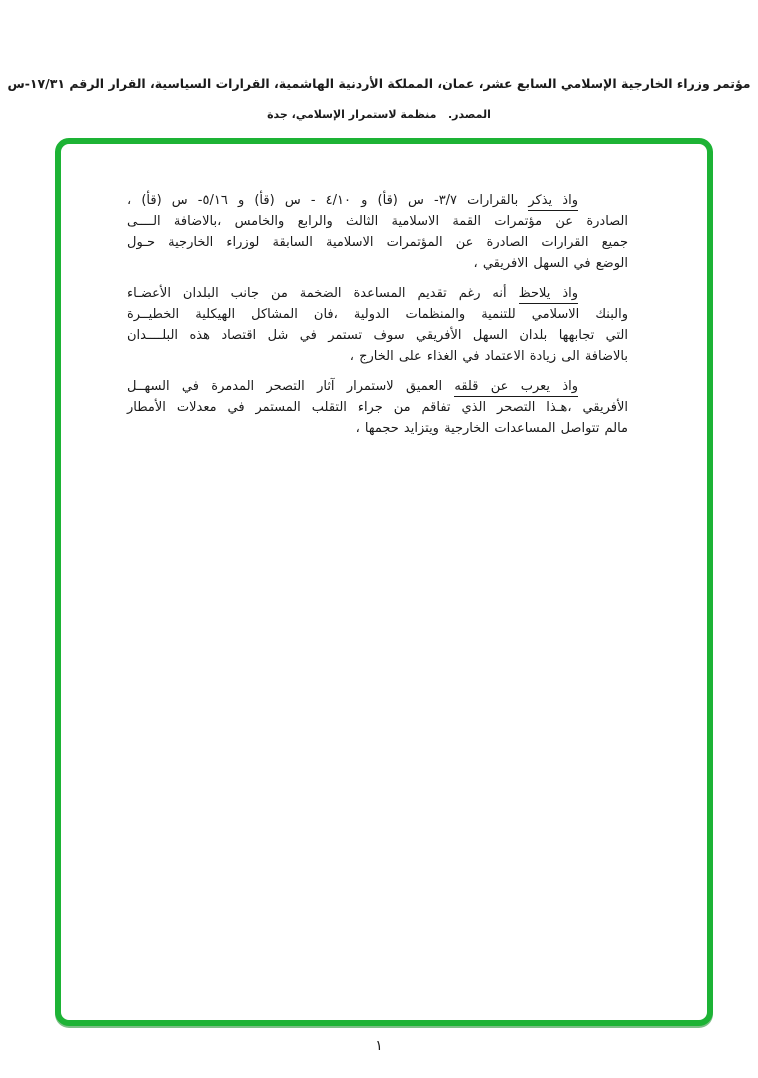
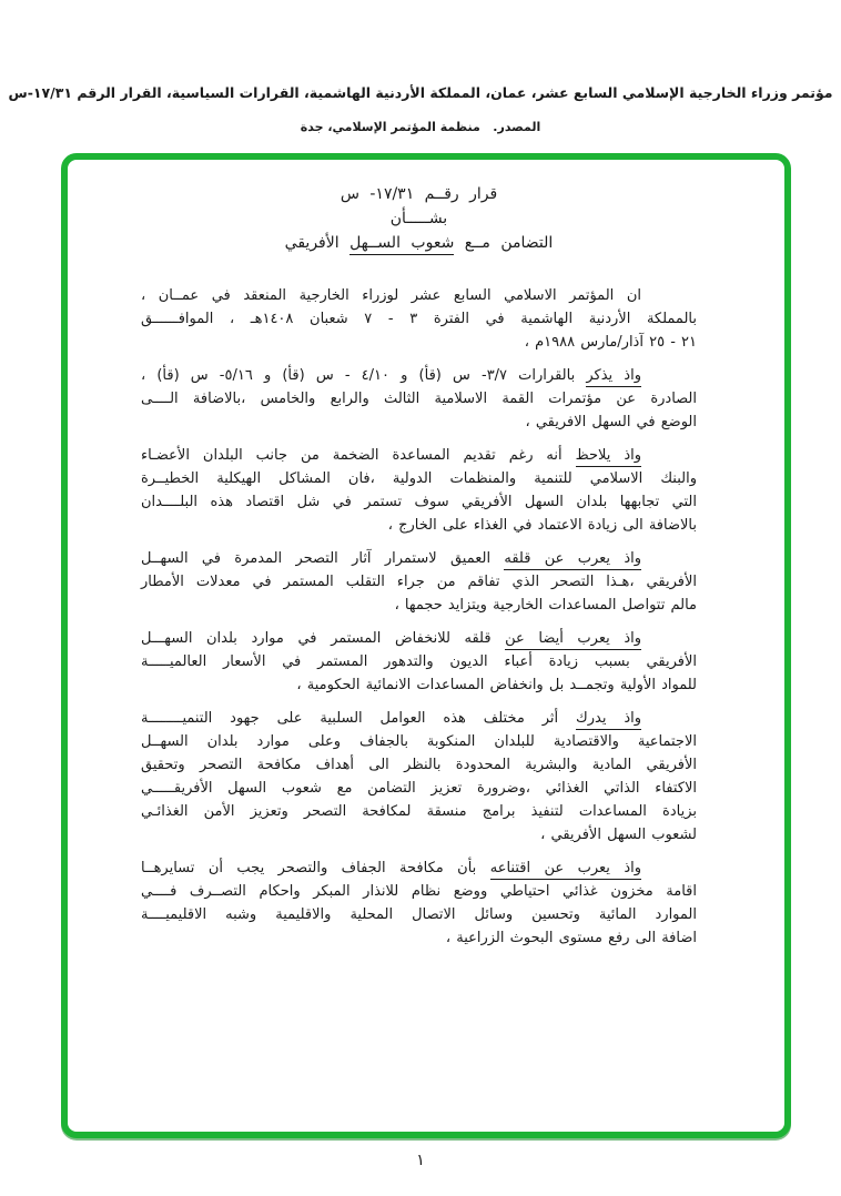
  مؤتمر وزراء الخارجية الإسلامي السابع عشر، عمان، المملكة الأردنية الهاشمية، القرارات السياسية، القرار الرقم ١٧/٣١-س
- المصدر. منظمة لاستمرار الإسلامي، جدة
+ المصدر. منظمة المؤتمر الإسلامي، جدة
+ قرار رقــم ١٧/٣١- س
+ بشـــــأن
+ التضامن مــع شعوب الســهل الأفريقي
+ ان المؤتمر الاسلامي السابع عشر لوزراء الخارجية المنعقد في عمــان ،
+ بالمملكة الأردنية الهاشمية في الفترة ٣ - ٧ شعبان ١٤٠٨هـ ، الموافــــــق
+ ٢١ - ٢٥ آذار/مارس ١٩٨٨م ،
  واذ يذكر بالقرارات ٣/٧- س (قأ) و ٤/١٠ - س (قأ) و ٥/١٦- س (قأ) ،
  الصادرة عن مؤتمرات القمة الاسلامية الثالث والرابع والخامس ،بالاضافة الــــى
- جميع القرارات الصادرة عن المؤتمرات الاسلامية السابقة لوزراء الخارجية حـول
  الوضع في السهل الافريقي ،
  واذ يلاحظ أنه رغم تقديم المساعدة الضخمة من جانب البلدان الأعضـاء
  والبنك الاسلامي للتنمية والمنظمات الدولية ،فان المشاكل الهيكلية الخطيــرة
  التي تجابهها بلدان السهل الأفريقي سوف تستمر في شل اقتصاد هذه البلــــدان
  بالاضافة الى زيادة الاعتماد في الغذاء على الخارج ،
  واذ يعرب عن قلقه العميق لاستمرار آثار التصحر المدمرة في السهــل
  الأفريقي ،هـذا التصحر الذي تفاقم من جراء التقلب المستمر في معدلات الأمطار
  مالم تتواصل المساعدات الخارجية ويتزايد حجمها ،
+ واذ يعرب أيضا عن قلقه للانخفاض المستمر في موارد بلدان السهـــل
+ الأفريقي بسبب زيادة أعباء الديون والتدهور المستمر في الأسعار العالميـــــة
+ للمواد الأولية وتجمــد بل وانخفاض المساعدات الانمائية الحكومية ،
+ واذ يدرك أثر مختلف هذه العوامل السلبية على جهود التنميــــــــة
+ الاجتماعية والاقتصادية للبلدان المنكوبة بالجفاف وعلى موارد بلدان السهــل
+ الأفريقي المادية والبشرية المحدودة بالنظر الى أهداف مكافحة التصحر وتحقيق
+ الاكتفاء الذاتي الغذائي ،وضرورة تعزيز التضامن مع شعوب السهل الأفريقـــــي
+ بزيادة المساعدات لتنفيذ برامج منسقة لمكافحة التصحر وتعزيز الأمن الغذائـي
+ لشعوب السهل الأفريقي ،
+ واذ يعرب عن اقتناعه بأن مكافحة الجفاف والتصحر يجب أن تسايرهــا
+ اقامة مخزون غذائي احتياطي ووضع نظام للانذار المبكر واحكام التصــرف فــــي
+ الموارد المائية وتحسين وسائل الاتصال المحلية والاقليمية وشبه الاقليميــــة
+ اضافة الى رفع مستوى البحوث الزراعية ،
  ١
